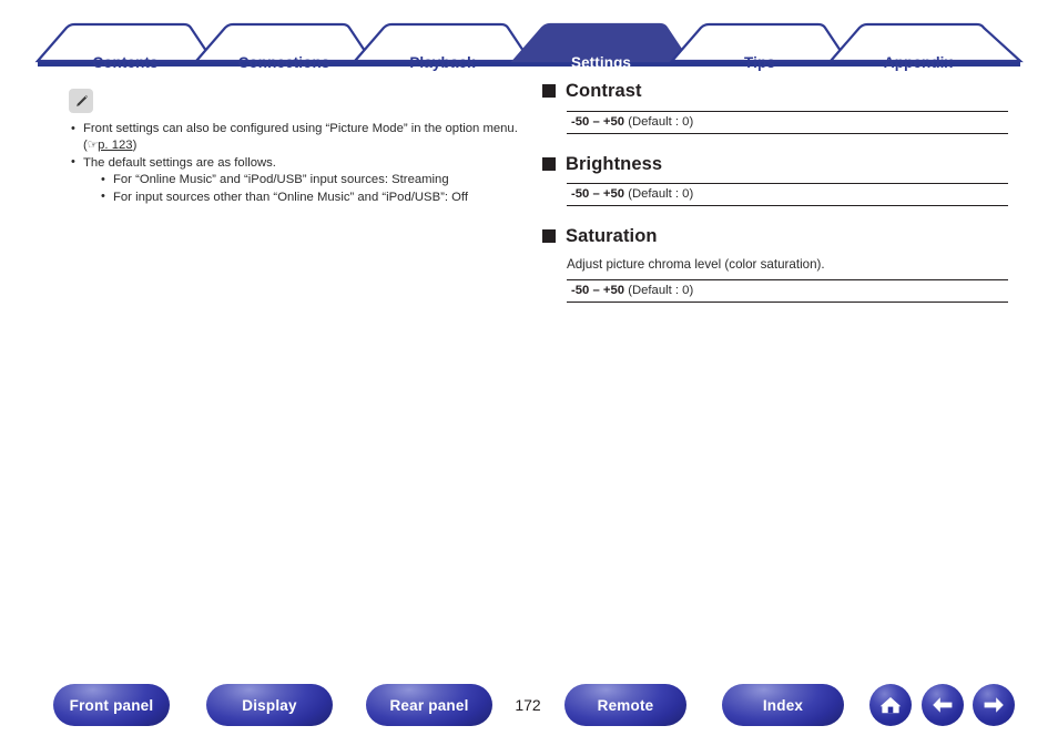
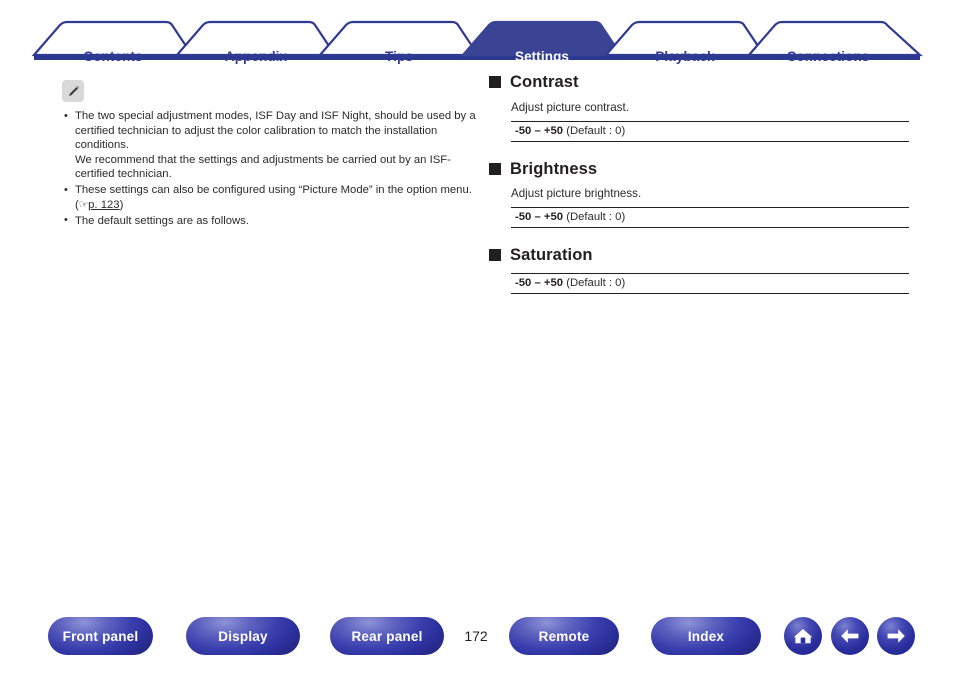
  Contents
- Connections
+ Appendix
- Playback
+ Tips
  Settings
- Tips
+ Playback
- Appendix
+ Connections
+ The two special adjustment modes, ISF Day and ISF Night, should be used by a certified technician to adjust the color calibration to match the installation conditions.
+ We recommend that the settings and adjustments be carried out by an ISF-certified technician.
- Front settings can also be configured using “Picture Mode” in the option menu. (☞p. 123)
+ These settings can also be configured using “Picture Mode” in the option menu. (☞p. 123)
  The default settings are as follows.
- For “Online Music” and “iPod/USB” input sources: Streaming
- For input sources other than “Online Music” and “iPod/USB”: Off
  Contrast
+ Adjust picture contrast.
  -50 – +50 (Default : 0)
  Brightness
+ Adjust picture brightness.
  -50 – +50 (Default : 0)
  Saturation
- Adjust picture chroma level (color saturation).
  -50 – +50 (Default : 0)
  Front panel
  Display
  Rear panel
  172
  Remote
  Index
